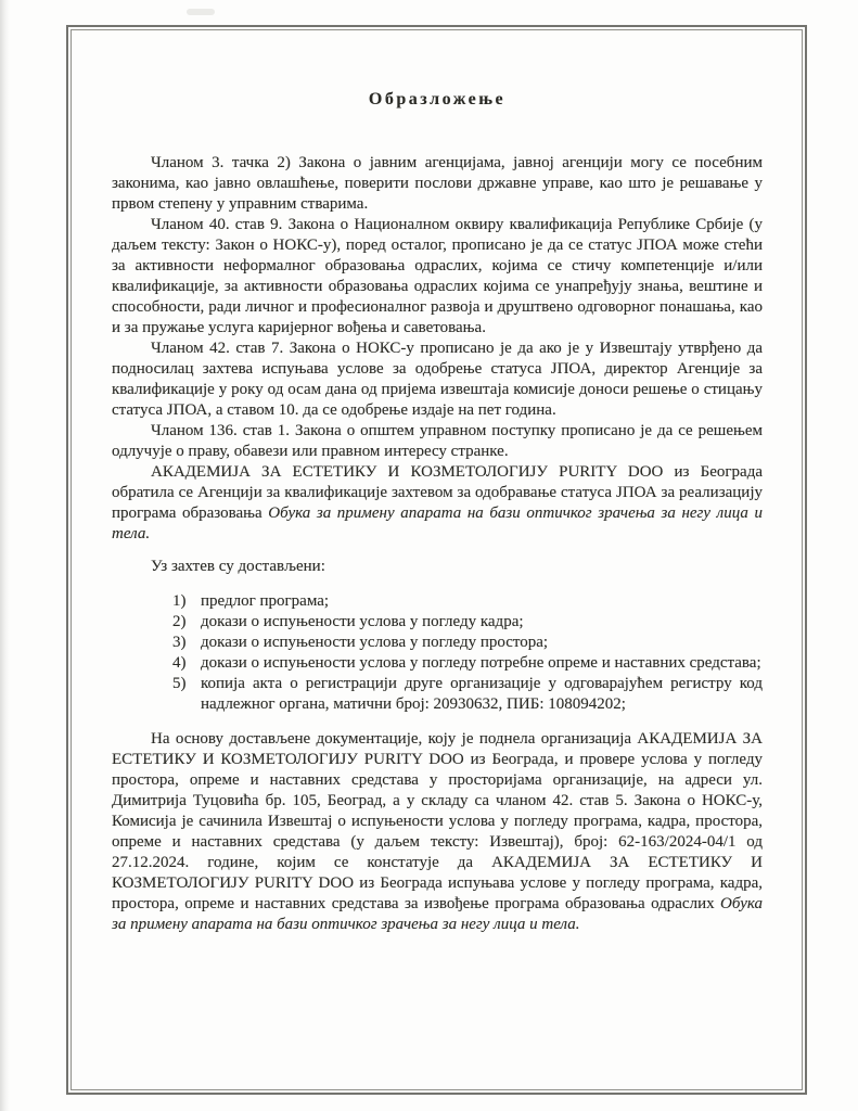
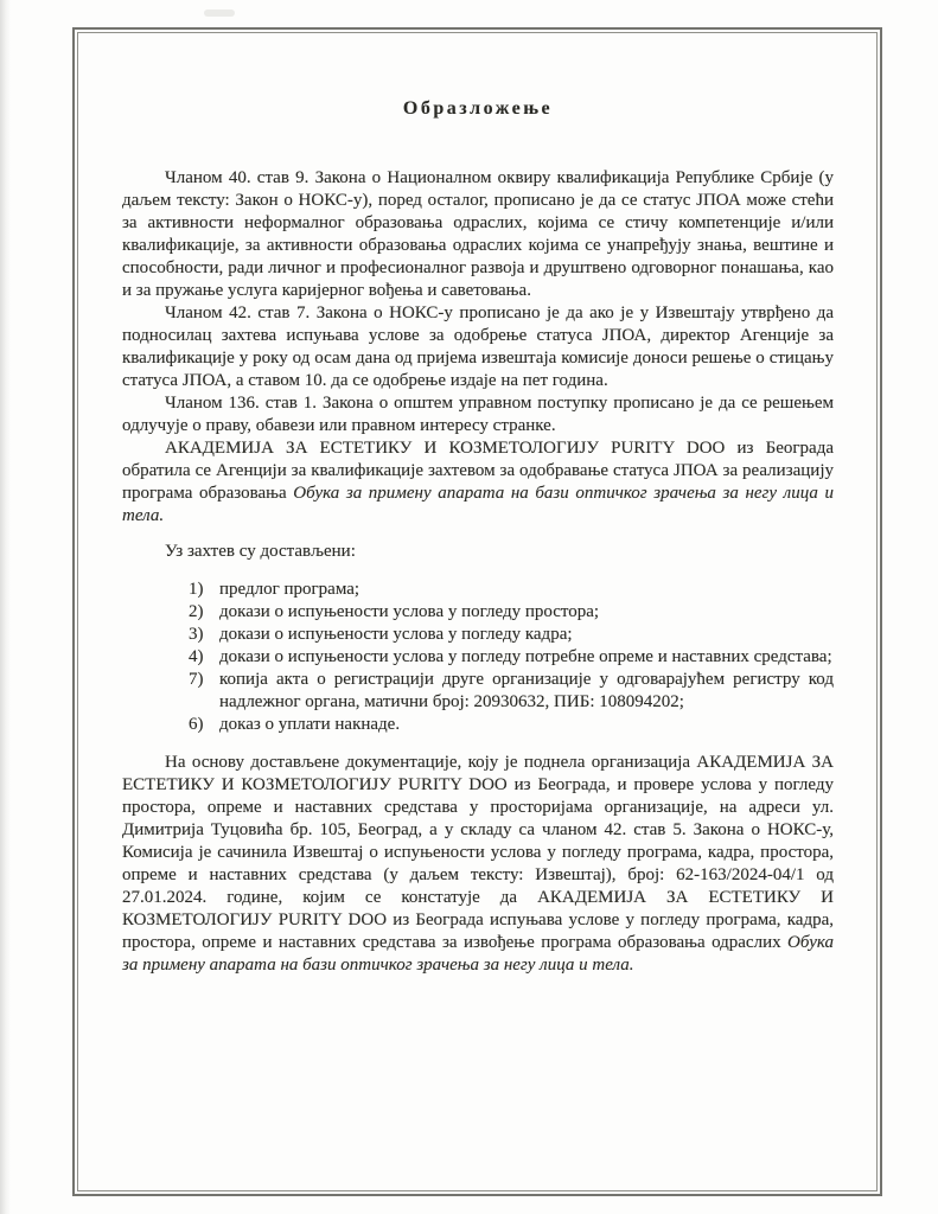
  Образложење
- Чланом 3. тачка 2) Закона о јавним агенцијама, јавној агенцији могу се посебним законима, као јавно овлашћење, поверити послови државне управе, као што је решавање у првом степену у управним стварима.
  Чланом 40. став 9. Закона о Националном оквиру квалификација Републике Србије (у даљем тексту: Закон о НОКС-у), поред осталог, прописано је да се статус ЈПОА може стећи за активности неформалног образовања одраслих, којима се стичу компетенције и/или квалификације, за активности образовања одраслих којима се унапређују знања, вештине и способности, ради личног и професионалног развоја и друштвено одговорног понашања, као и за пружање услуга каријерног вођења и саветовања.
  Чланом 42. став 7. Закона о НОКС-у прописано је да ако је у Извештају утврђено да подносилац захтева испуњава услове за одобрење статуса ЈПОА, директор Агенције за квалификације у року од осам дана од пријема извештаја комисије доноси решење о стицању статуса ЈПОА, а ставом 10. да се одобрење издаје на пет година.
  Чланом 136. став 1. Закона о општем управном поступку прописано је да се решењем одлучује о праву, обавези или правном интересу странке.
  АКАДЕМИЈА ЗА ЕСТЕТИКУ И КОЗМЕТОЛОГИЈУ PURITY DOO из Београда обратила се Агенцији за квалификације захтевом за одобравање статуса ЈПОА за реализацију програма образовања Обука за примену апарата на бази оптичког зрачења за негу лица и тела.
  Уз захтев су достављени:
  1)
  предлог програма;
  2)
- докази о испуњености услова у погледу кадра;
+ докази о испуњености услова у погледу простора;
  3)
- докази о испуњености услова у погледу простора;
+ докази о испуњености услова у погледу кадра;
  4)
  докази о испуњености услова у погледу потребне опреме и наставних средстава;
- 5)
+ 7)
  копија акта о регистрацији друге организације у одговарајућем регистру код надлежног органа, матични број: 20930632, ПИБ: 108094202;
+ 6)
+ доказ о уплати накнаде.
- На основу достављене документације, коју је поднела организација АКАДЕМИЈА ЗА ЕСТЕТИКУ И КОЗМЕТОЛОГИЈУ PURITY DOO из Београда, и провере услова у погледу простора, опреме и наставних средстава у просторијама организације, на адреси ул. Димитрија Туцовића бр. 105, Београд, а у складу са чланом 42. став 5. Закона о НОКС-у, Комисија је сачинила Извештај о испуњености услова у погледу програма, кадра, простора, опреме и наставних средстава (у даљем тексту: Извештај), број: 62-163/2024-04/1 од 27.12.2024. године, којим се констатује да АКАДЕМИЈА ЗА ЕСТЕТИКУ И КОЗМЕТОЛОГИЈУ PURITY DOO из Београда испуњава услове у погледу програма, кадра, простора, опреме и наставних средстава за извођење програма образовања одраслих Обука за примену апарата на бази оптичког зрачења за негу лица и тела.
+ На основу достављене документације, коју је поднела организација АКАДЕМИЈА ЗА ЕСТЕТИКУ И КОЗМЕТОЛОГИЈУ PURITY DOO из Београда, и провере услова у погледу простора, опреме и наставних средстава у просторијама организације, на адреси ул. Димитрија Туцовића бр. 105, Београд, а у складу са чланом 42. став 5. Закона о НОКС-у, Комисија је сачинила Извештај о испуњености услова у погледу програма, кадра, простора, опреме и наставних средстава (у даљем тексту: Извештај), број: 62-163/2024-04/1 од 27.01.2024. године, којим се констатује да АКАДЕМИЈА ЗА ЕСТЕТИКУ И КОЗМЕТОЛОГИЈУ PURITY DOO из Београда испуњава услове у погледу програма, кадра, простора, опреме и наставних средстава за извођење програма образовања одраслих Обука за примену апарата на бази оптичког зрачења за негу лица и тела.
